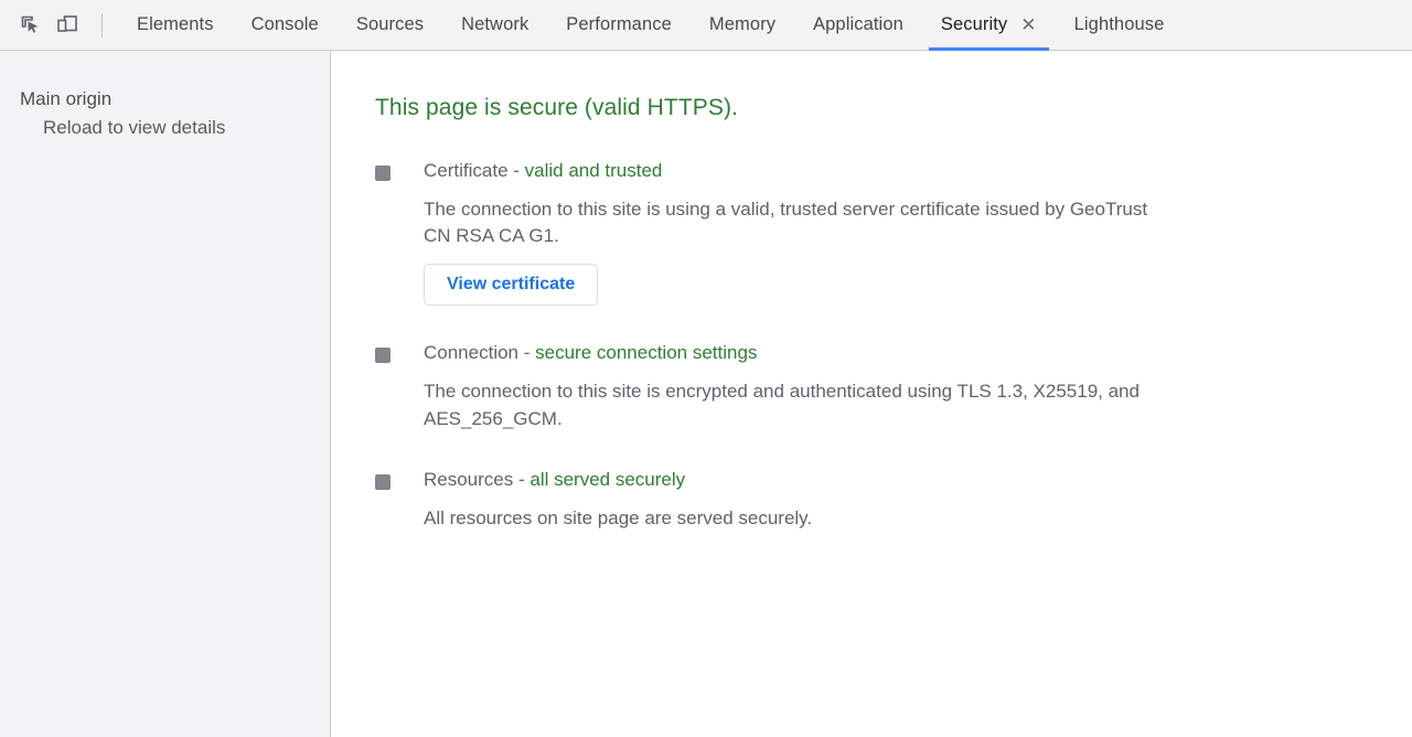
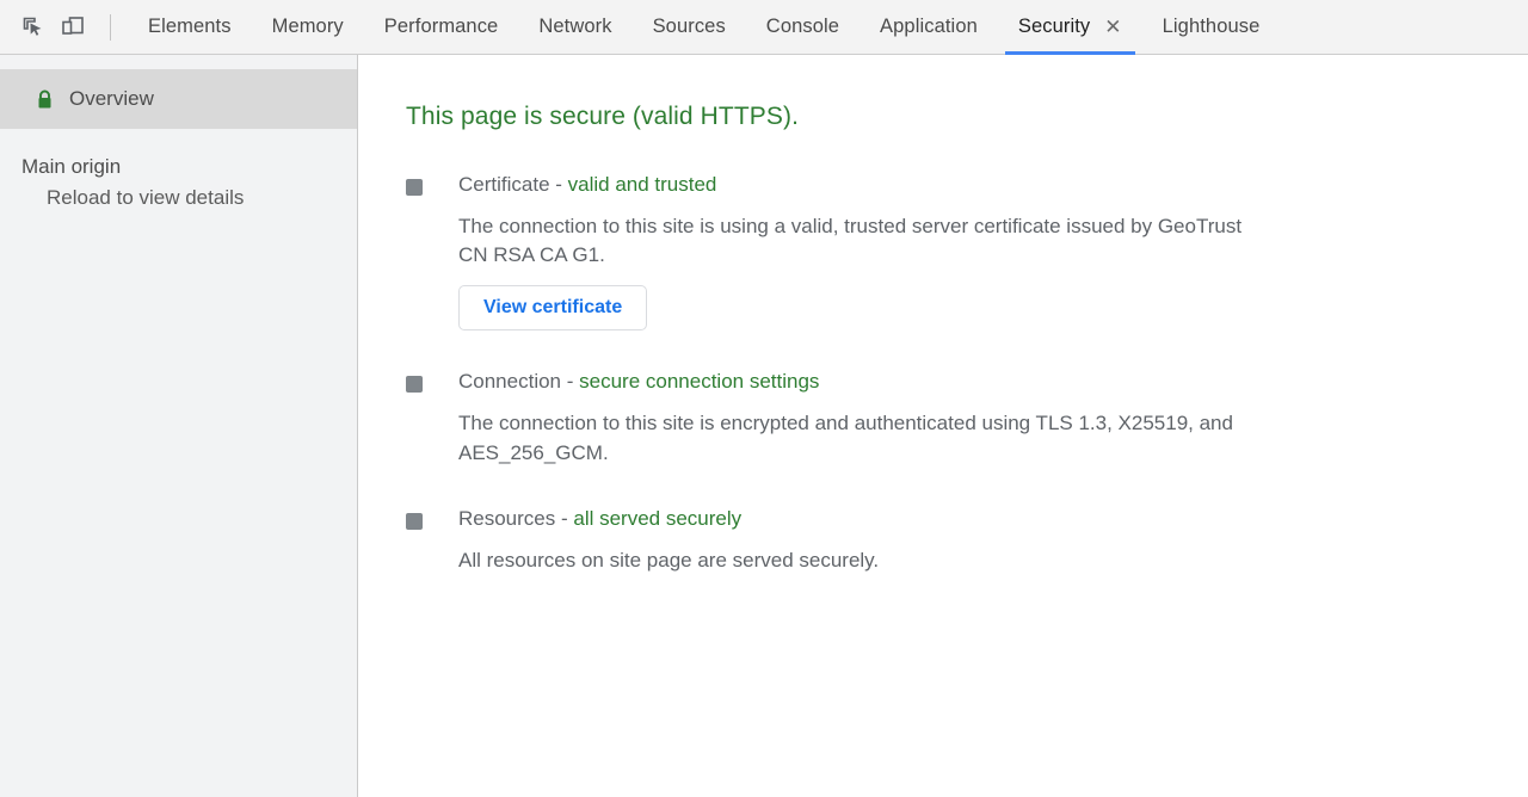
  Elements
- Console
+ Memory
- Sources
+ Performance
  Network
- Performance
+ Sources
- Memory
+ Console
  Application
  Security
  ✕
  Lighthouse
+ Overview
  Main origin
  Reload to view details
  This page is secure (valid HTTPS).
  Certificate - valid and trusted
  The connection to this site is using a valid, trusted server certificate issued by GeoTrust CN RSA CA G1.
  View certificate
  Connection - secure connection settings
  The connection to this site is encrypted and authenticated using TLS 1.3, X25519, and AES_256_GCM.
  Resources - all served securely
  All resources on site page are served securely.
